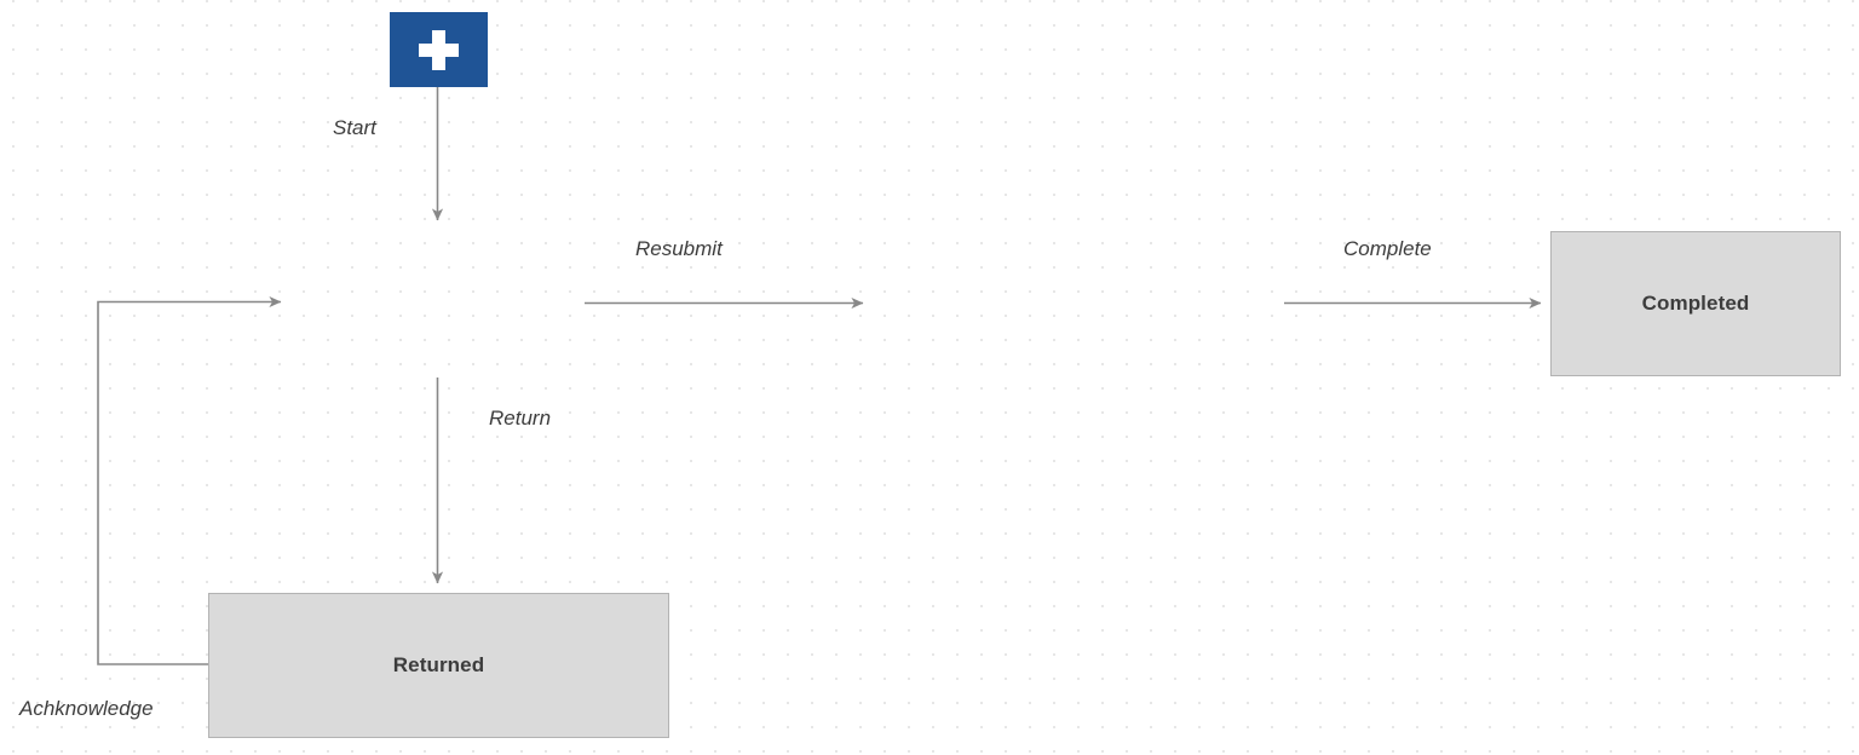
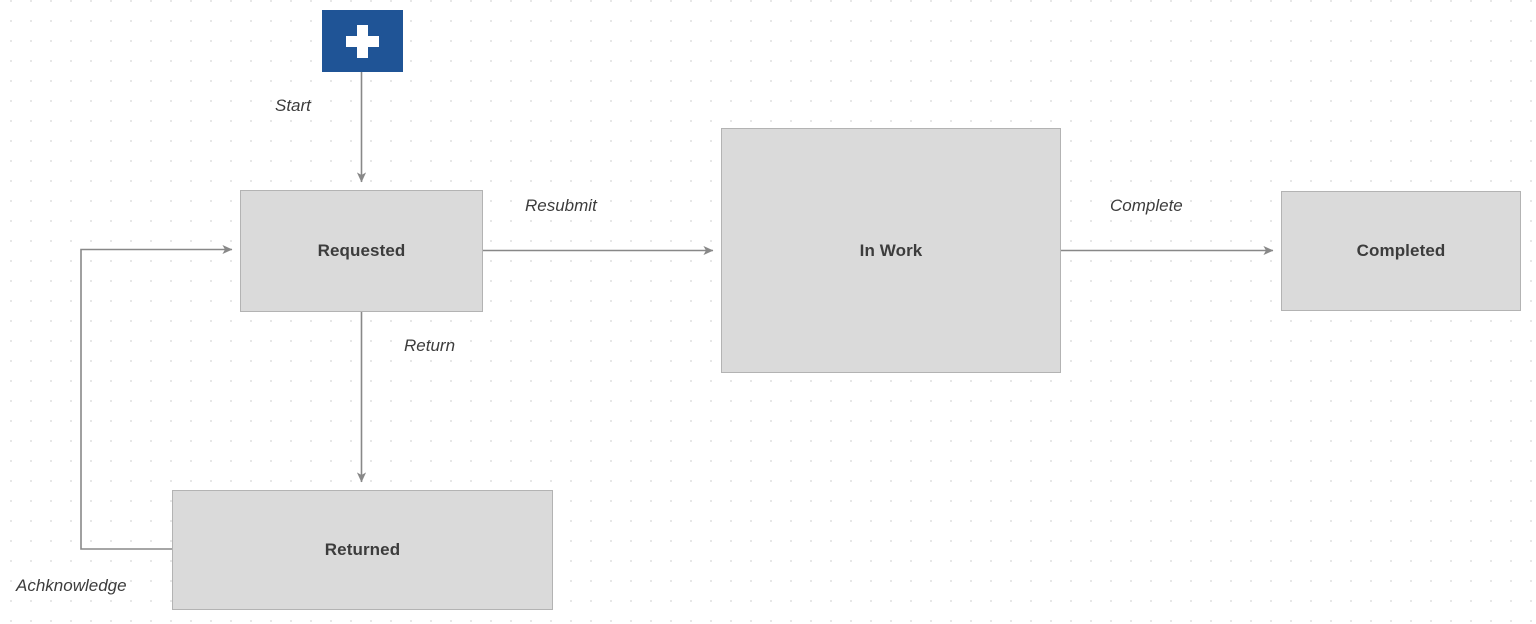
+ Requested
+ In Work
  Completed
  Returned
  Start
  Resubmit
  Complete
  Return
  Achknowledge
